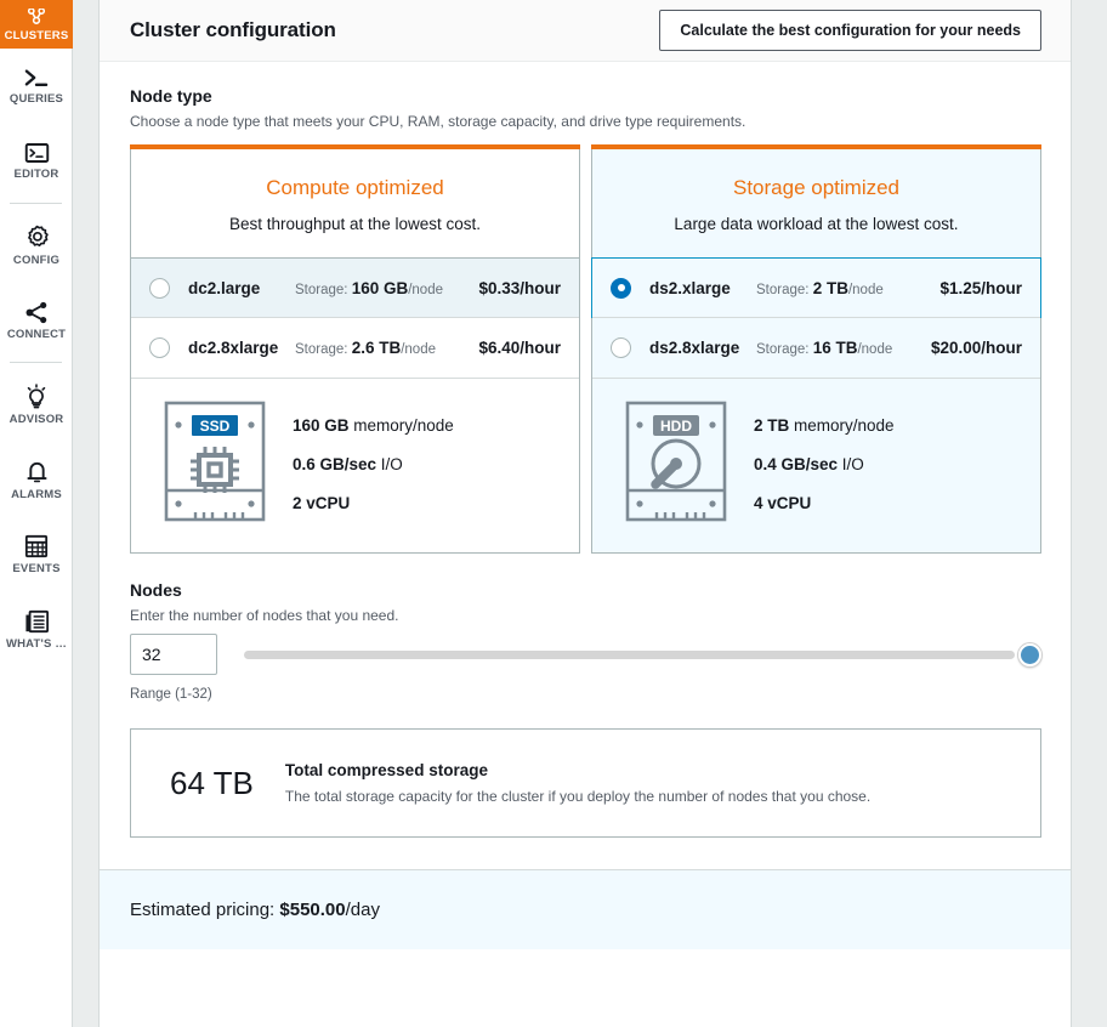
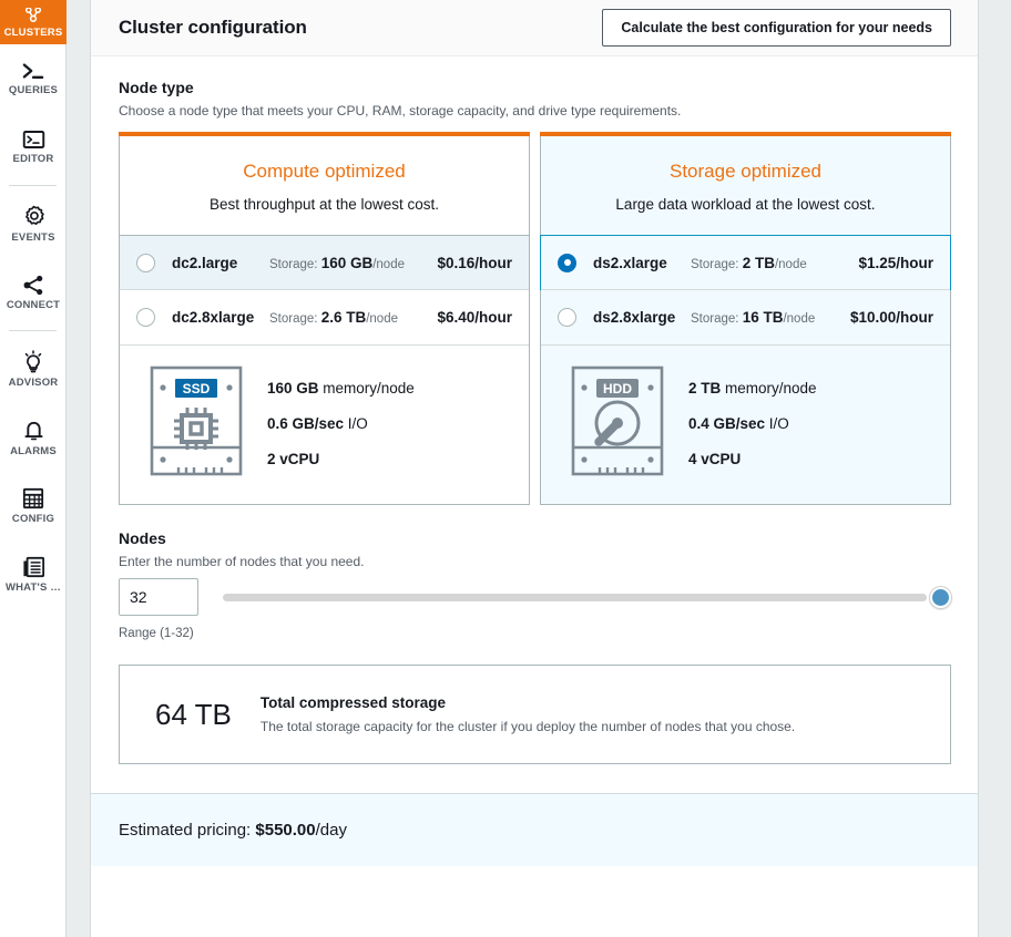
  CLUSTERS
  QUERIES
  EDITOR
- CONFIG
+ EVENTS
  CONNECT
  ADVISOR
  ALARMS
- EVENTS
+ CONFIG
  WHAT'S …
  Cluster configuration
  Calculate the best configuration for your needs
  Node type
  Choose a node type that meets your CPU, RAM, storage capacity, and drive type requirements.
  Compute optimized
  Best throughput at the lowest cost.
  dc2.large
  Storage: 160 GB/node
- $0.33/hour
+ $0.16/hour
  dc2.8xlarge
  Storage: 2.6 TB/node
  $6.40/hour
  SSD
  160 GB memory/node
  0.6 GB/sec I/O
  2 vCPU
  Storage optimized
  Large data workload at the lowest cost.
  ds2.xlarge
  Storage: 2 TB/node
  $1.25/hour
  ds2.8xlarge
  Storage: 16 TB/node
- $20.00/hour
+ $10.00/hour
  HDD
  2 TB memory/node
  0.4 GB/sec I/O
  4 vCPU
  Nodes
  Enter the number of nodes that you need.
  32
  Range (1-32)
  64 TB
  Total compressed storage
  The total storage capacity for the cluster if you deploy the number of nodes that you chose.
  Estimated pricing: $550.00/day
